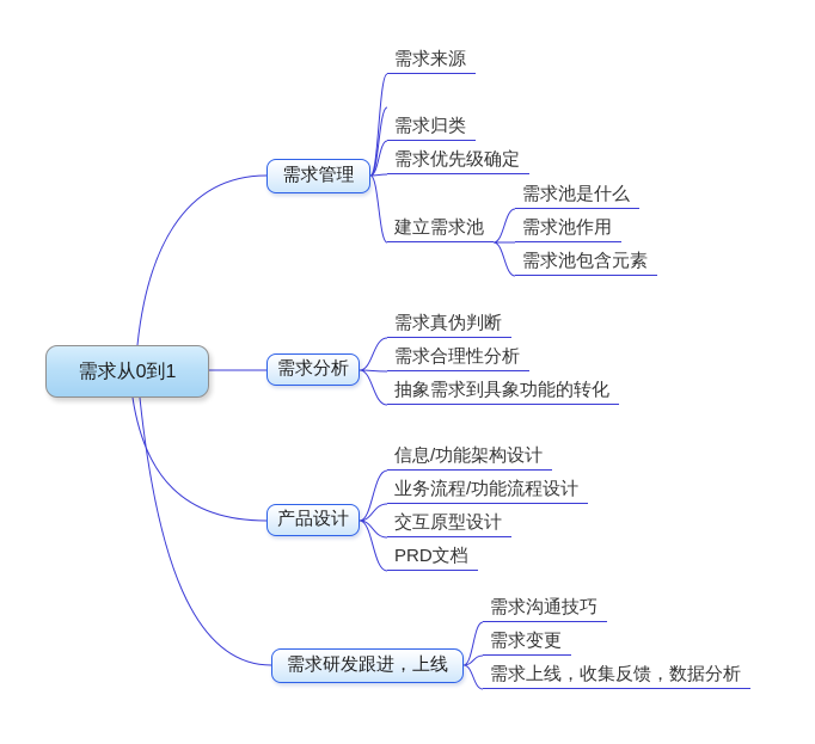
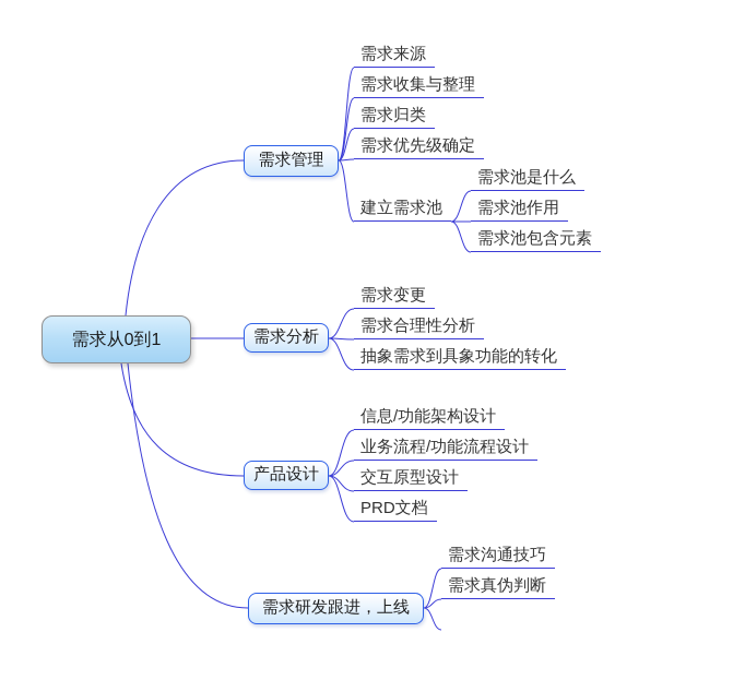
  需求从0到1
  需求管理
  需求分析
  产品设计
  需求研发跟进，上线
  需求来源
+ 需求收集与整理
  需求归类
  需求优先级确定
  建立需求池
  需求池是什么
  需求池作用
  需求池包含元素
- 需求真伪判断
+ 需求变更
  需求合理性分析
  抽象需求到具象功能的转化
  信息/功能架构设计
  业务流程/功能流程设计
  交互原型设计
  PRD文档
  需求沟通技巧
- 需求变更
+ 需求真伪判断
- 需求上线，收集反馈，数据分析
